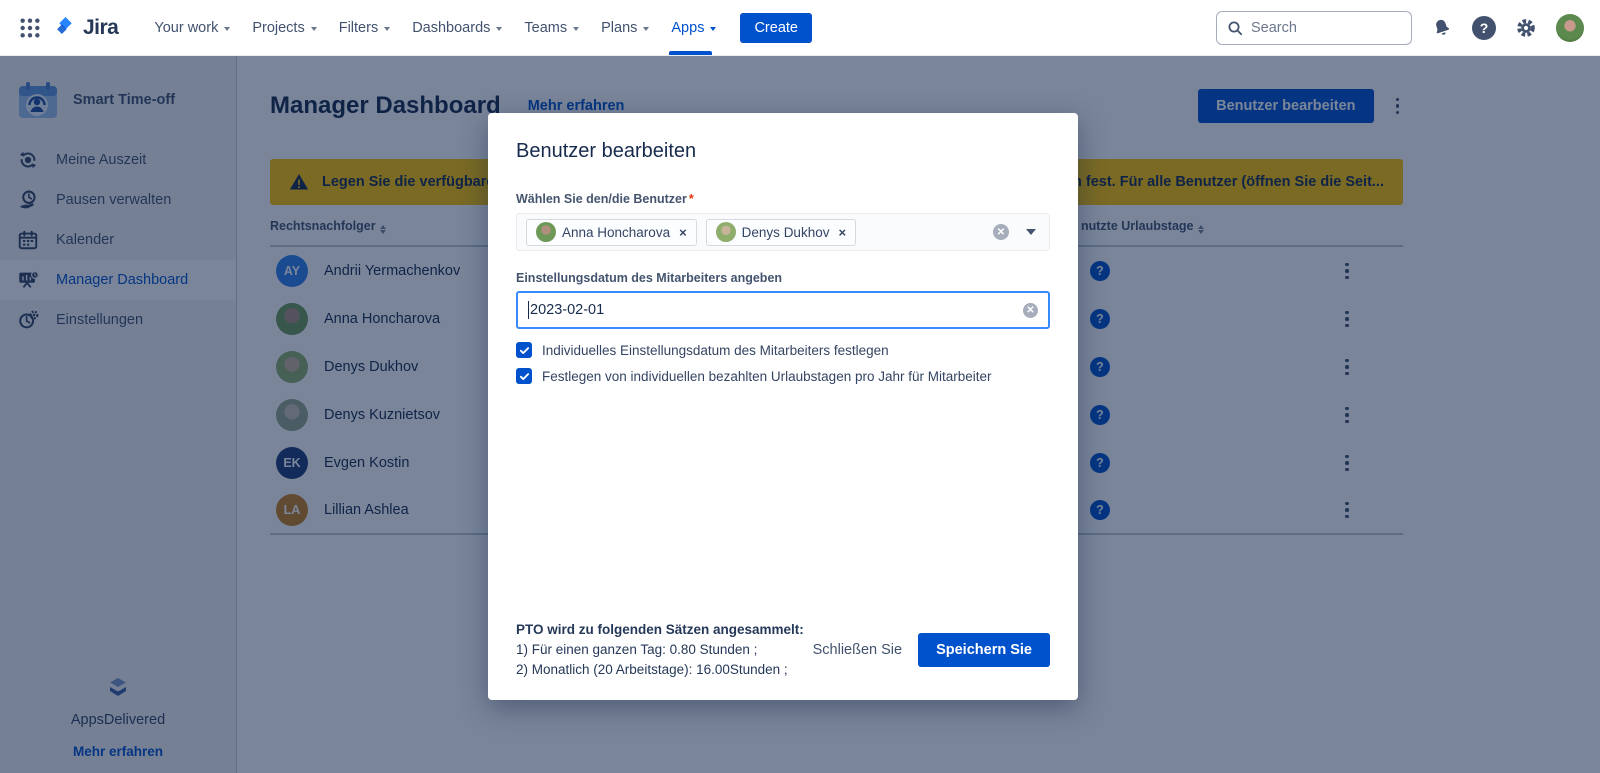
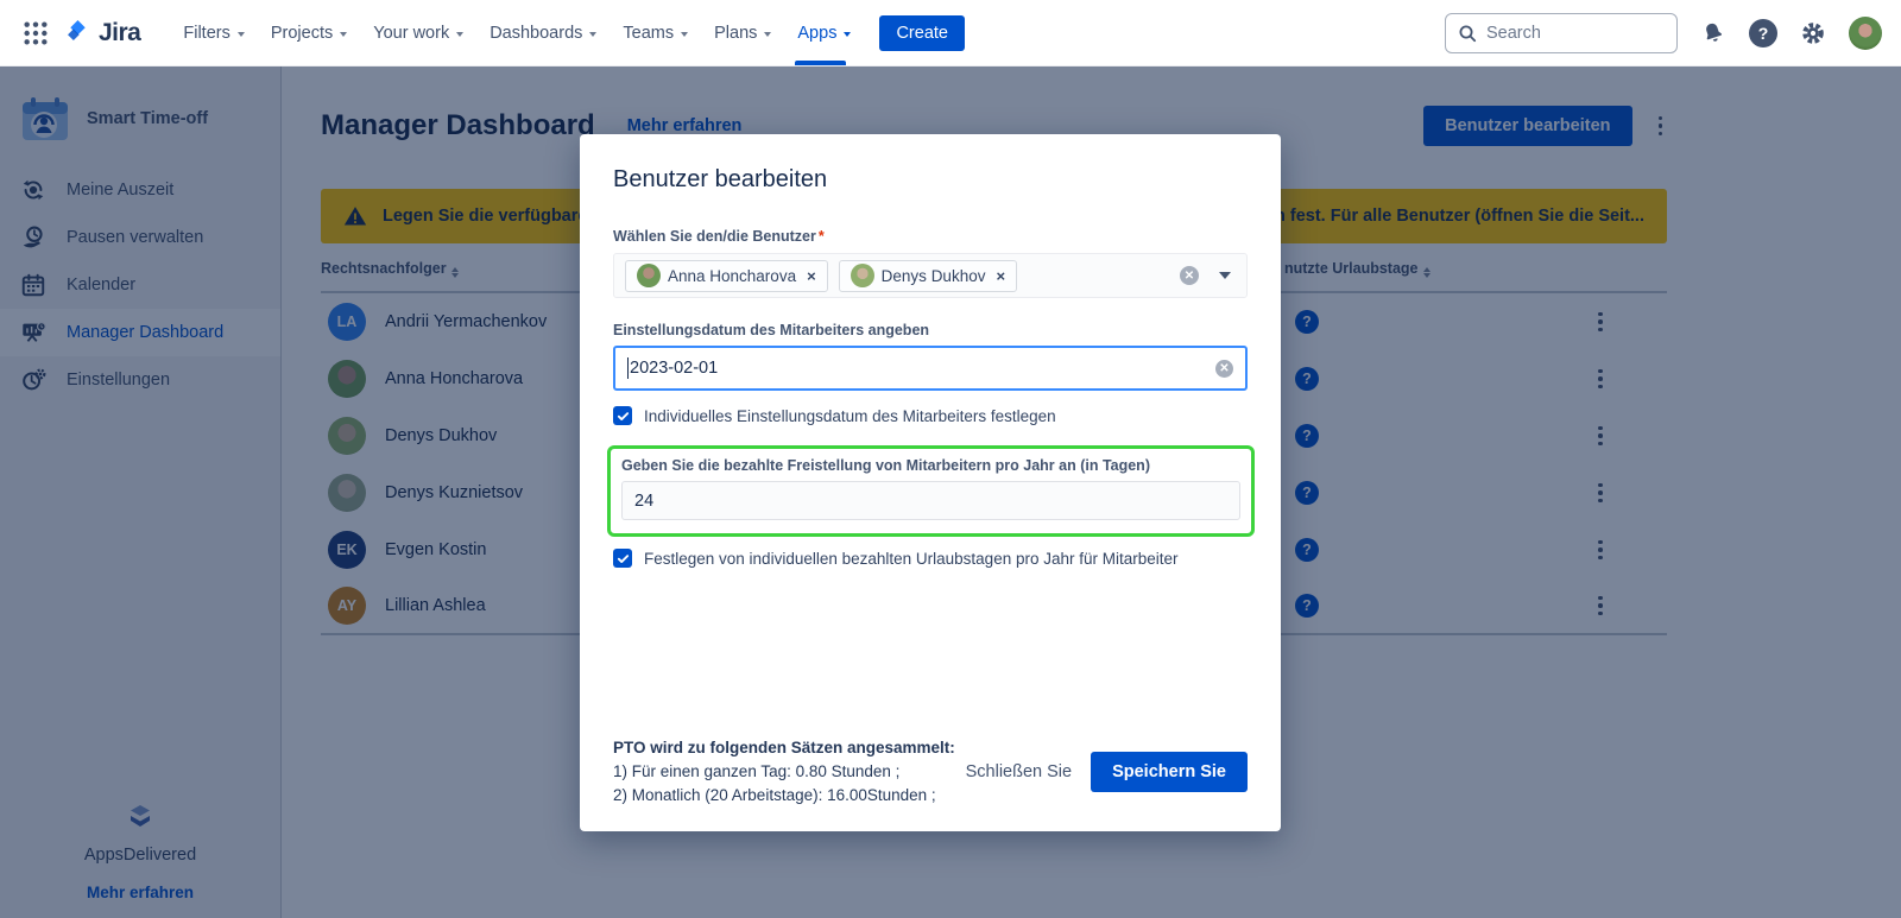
  Jira
- Your work
+ Filters
  Projects
- Filters
+ Your work
  Dashboards
  Teams
  Plans
  Apps
  Create
  Search
  ?
  Smart Time-off
  Meine Auszeit
  Pausen verwalten
  Kalender
  Manager Dashboard
  Einstellungen
  AppsDelivered
  Mehr erfahren
  Manager Dashboard
  Mehr erfahren
  Benutzer bearbeiten
  Legen Sie die verfügbar
  fest. Für alle Benutzer (öffnen Sie die Seit...
  Rechtsnachfolger
  nutzte Urlaubstage
- AY
+ LA
  Andrii Yermachenkov
  ?
  Anna Honcharova
  ?
  Denys Dukhov
  ?
  Denys Kuznietsov
  ?
  EK
  Evgen Kostin
  ?
- LA
+ AY
  Lillian Ashlea
  ?
  Benutzer bearbeiten
  Wählen Sie den/die Benutzer *
  Anna Honcharova
  ×
  Denys Dukhov
  ×
  ✕
  Einstellungsdatum des Mitarbeiters angeben
  2023-02-01
  ✕
  Individuelles Einstellungsdatum des Mitarbeiters festlegen
+ Geben Sie die bezahlte Freistellung von Mitarbeitern pro Jahr an (in Tagen)
+ 24
  Festlegen von individuellen bezahlten Urlaubstagen pro Jahr für Mitarbeiter
  PTO wird zu folgenden Sätzen angesammelt:
  1) Für einen ganzen Tag: 0.80 Stunden ;
  2) Monatlich (20 Arbeitstage): 16.00Stunden ;
  Schließen Sie
  Speichern Sie
